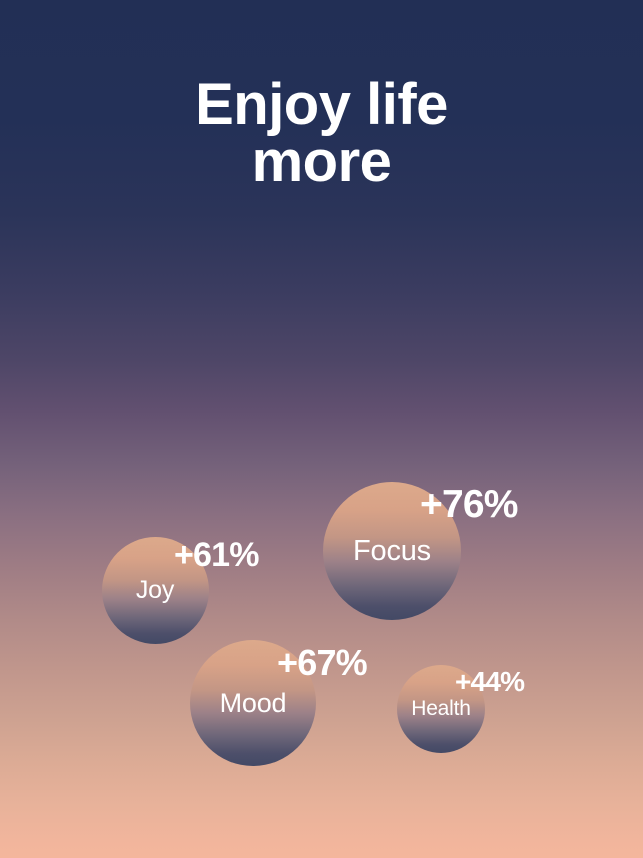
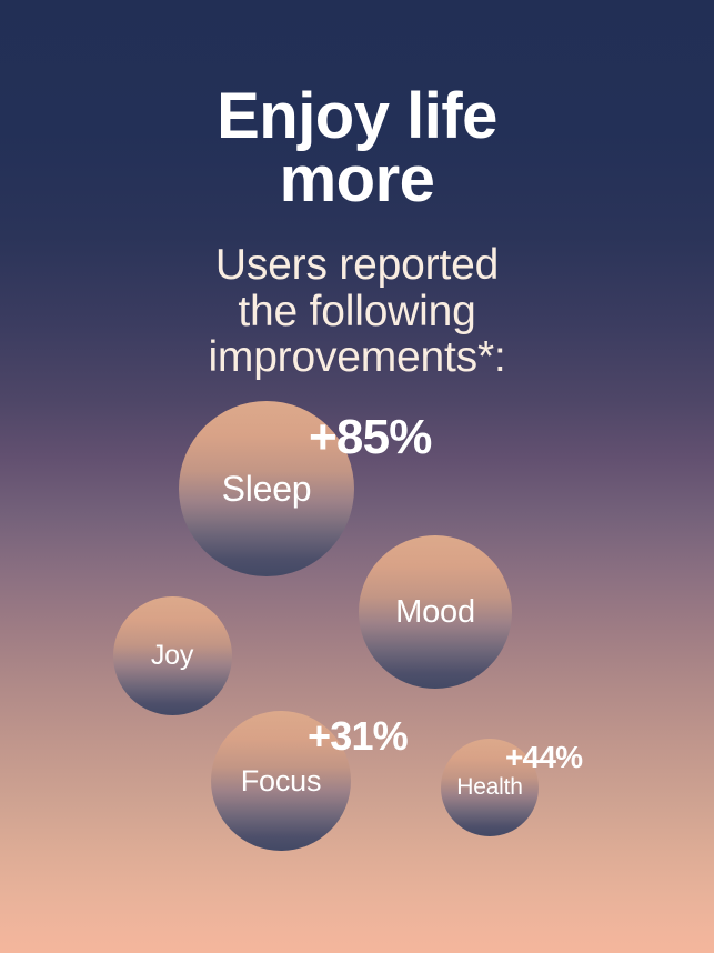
  Enjoy life
  more
+ Users reported
+ the following
+ improvements*:
+ Sleep
+ +85%
- Focus
+ Mood
- +76%
- Mood
+ Focus
- +67%
+ +31%
  Joy
- +61%
  Health
  +44%
